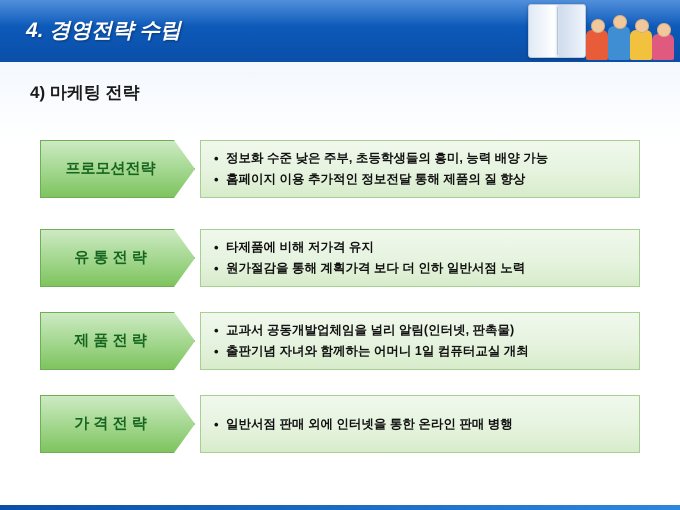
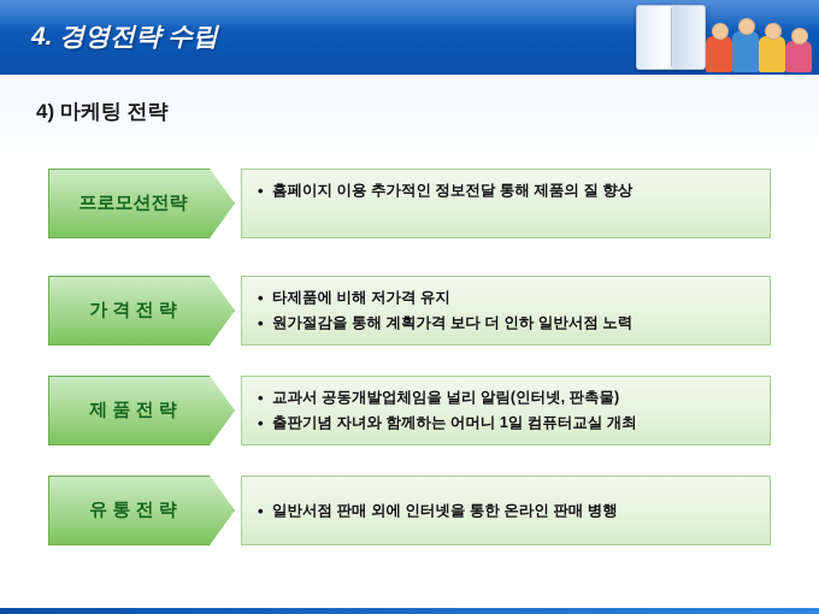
  4. 경영전략 수립
  4) 마케팅 전략
  프로모션전략
- 정보화 수준 낮은 주부, 초등학생들의 흥미, 능력 배양 가능
  홈페이지 이용 추가적인 정보전달 통해 제품의 질 향상
- 유 통 전 략
+ 가 격 전 략
  타제품에 비해 저가격 유지
  원가절감을 통해 계획가격 보다 더 인하 일반서점 노력
  제 품 전 략
  교과서 공동개발업체임을 널리 알림(인터넷, 판촉물)
  출판기념 자녀와 함께하는 어머니 1일 컴퓨터교실 개최
- 가 격 전 략
+ 유 통 전 략
  일반서점 판매 외에 인터넷을 통한 온라인 판매 병행
